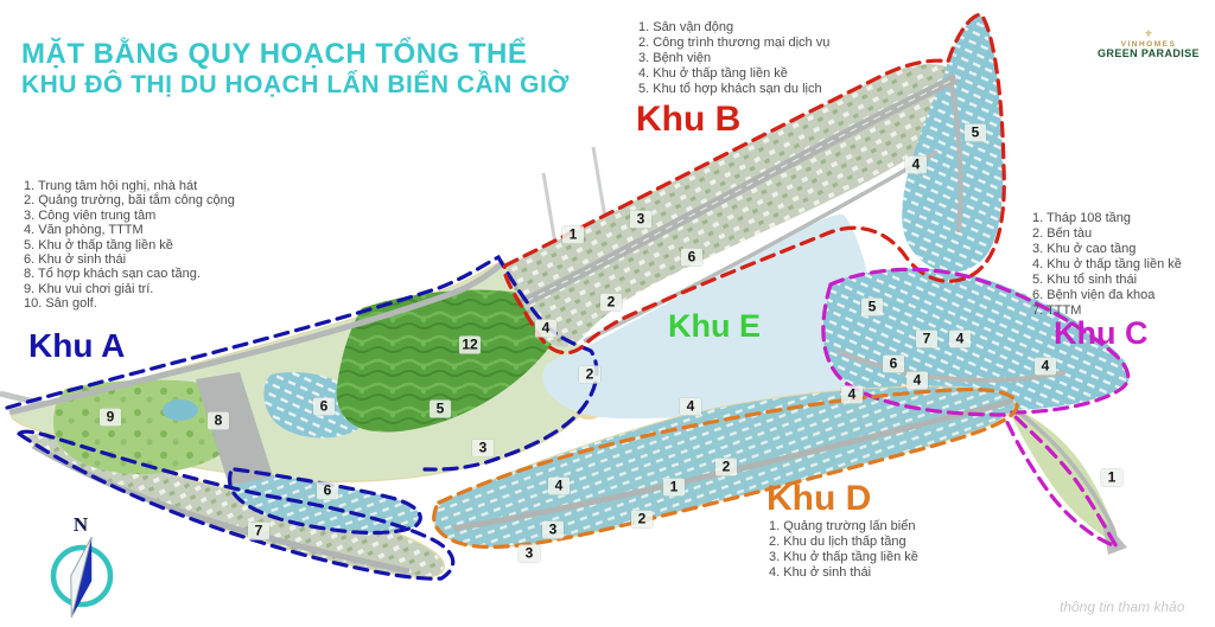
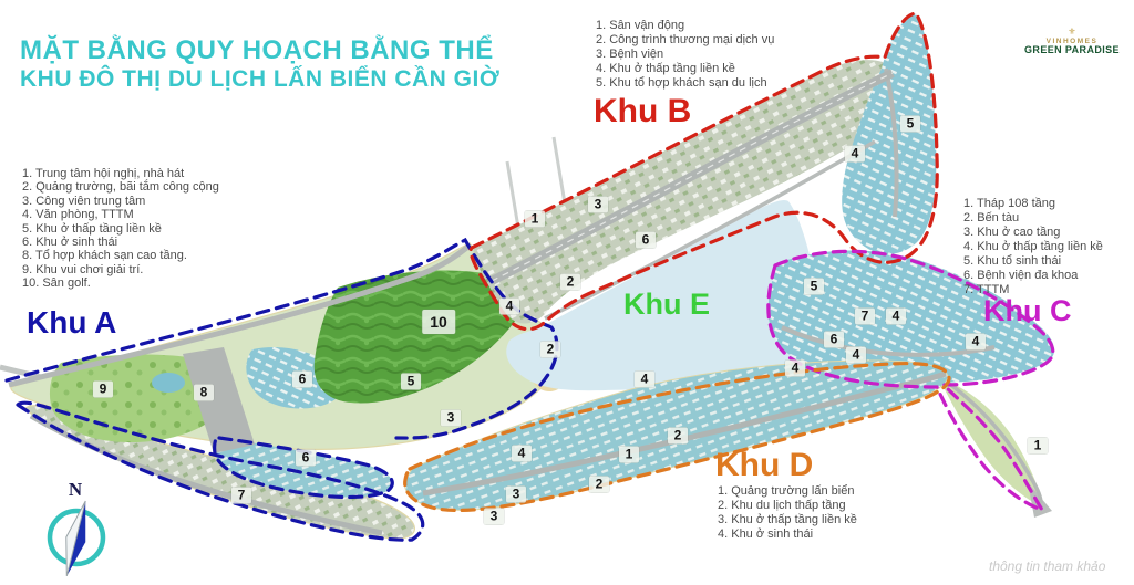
  9
  8
- 12
+ 10
  6
  6
  7
  5
  3
  2
  2
  4
  1
  3
  6
  4
  5
  5
  7
  6
  4
  4
  4
  4
  1
  4
  2
  1
  4
  2
  3
  3
- MẶT BẰNG QUY HOẠCH TỔNG THỂ
+ MẶT BẰNG QUY HOẠCH BẰNG THỂ
- KHU ĐÔ THỊ DU HOẠCH LẤN BIỂN CẦN GIỜ
+ KHU ĐÔ THỊ DU LỊCH LẤN BIỂN CẦN GIỜ
  ⚜
  GREEN PARADISE
  1. Sân vận động
  2. Công trình thương mại dịch vụ
  3. Bệnh viện
  4. Khu ở thấp tầng liền kề
  5. Khu tổ hợp khách sạn du lịch
  Khu B
  1. Trung tâm hội nghị, nhà hát
  2. Quảng trường, bãi tắm công cộng
  3. Công viên trung tâm
  4. Văn phòng, TTTM
  5. Khu ở thấp tầng liền kề
  6. Khu ở sinh thái
  8. Tổ hợp khách sạn cao tầng.
  9. Khu vui chơi giải trí.
  10. Sân golf.
  Khu A
  1. Tháp 108 tầng
  2. Bến tàu
  3. Khu ở cao tầng
  4. Khu ở thấp tầng liền kề
  5. Khu tổ sinh thái
  6. Bệnh viện đa khoa
  7. TTTM
  Khu C
  Khu D
  1. Quảng trường lấn biển
  2. Khu du lịch thấp tầng
  3. Khu ở thấp tầng liền kề
  4. Khu ở sinh thái
  Khu E
  N
  thông tin tham khảo
